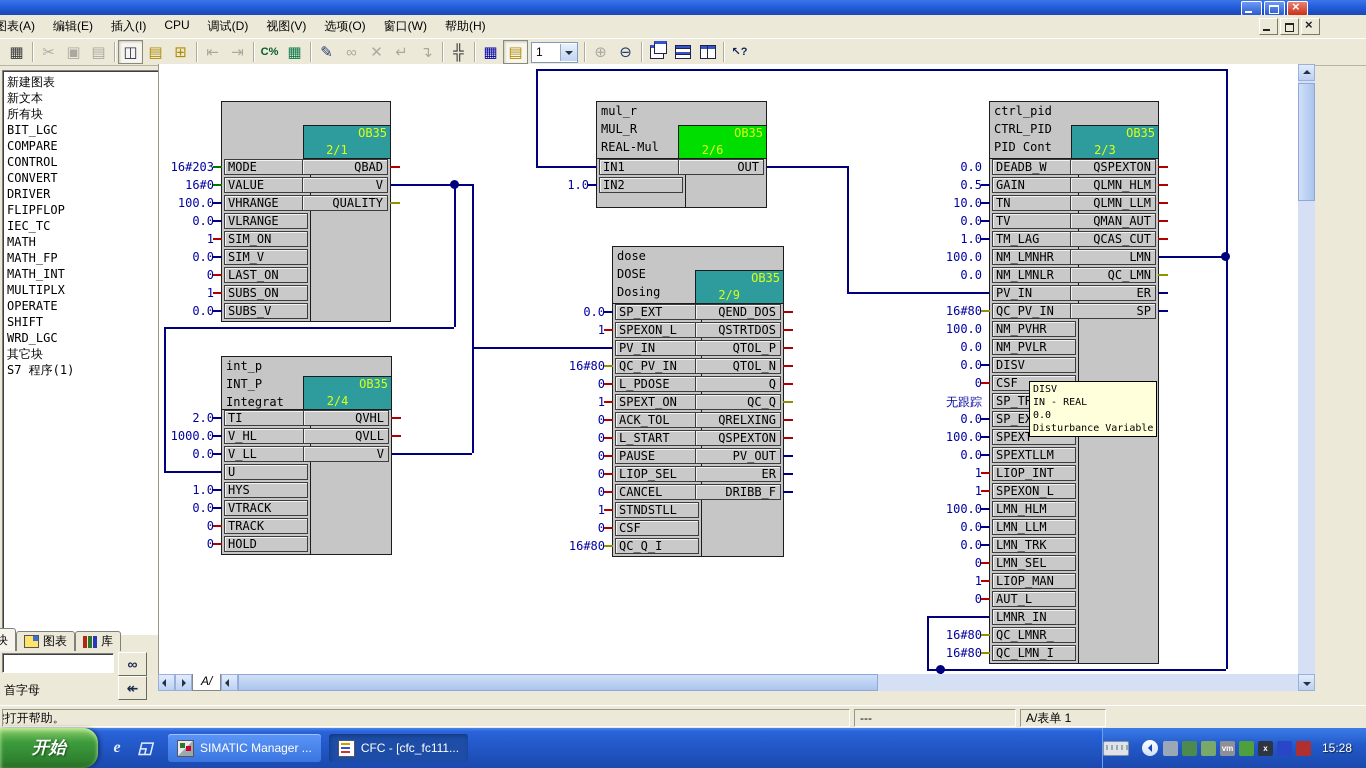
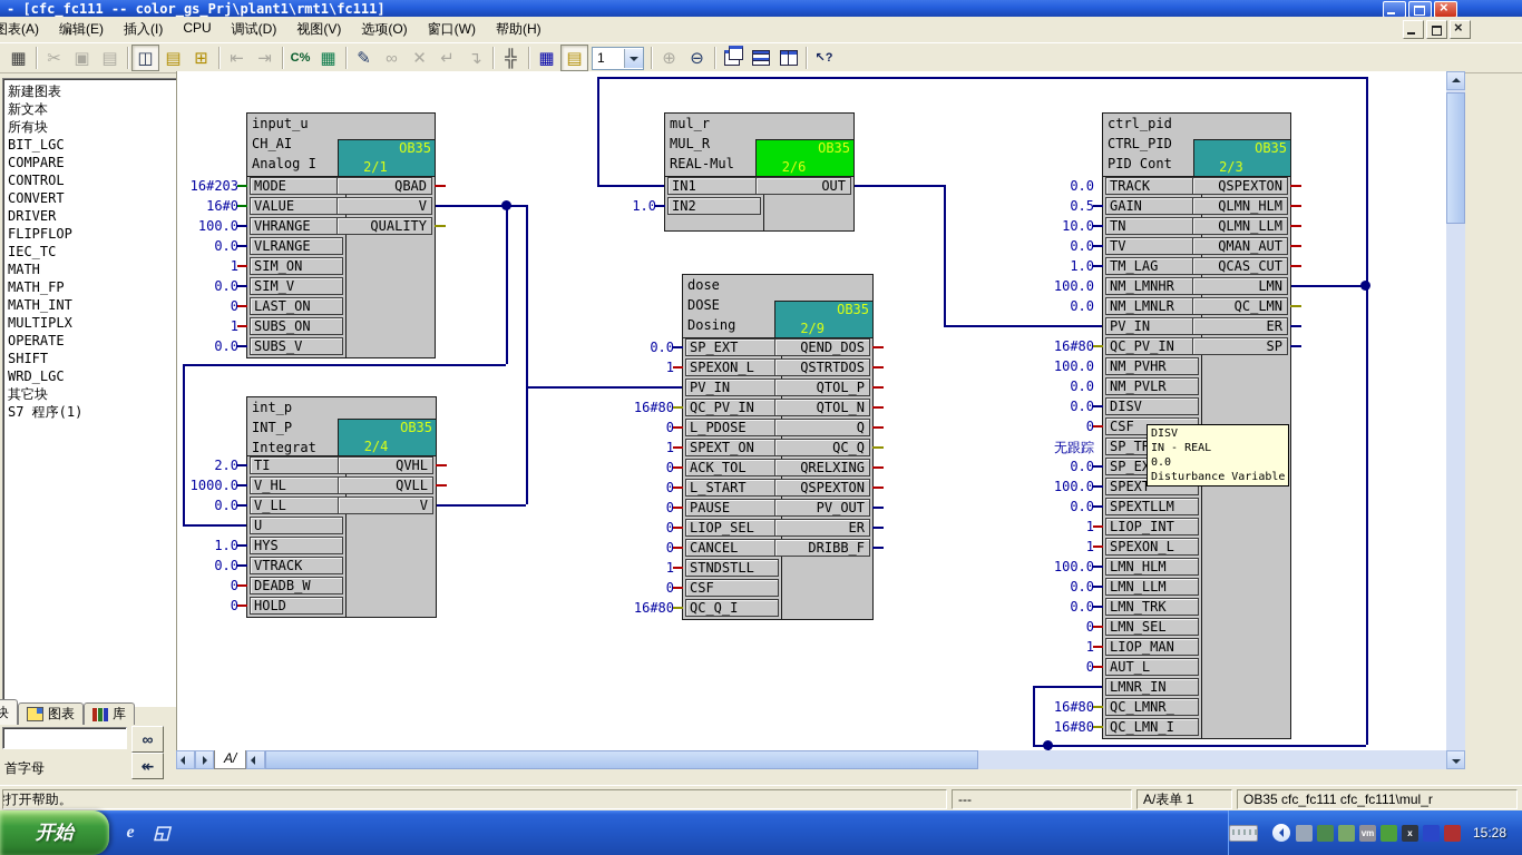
+ - [cfc_fc111 -- color_gs_Prj\plant1\rmt1\fc111]
  图表(A)
  编辑(E)
  插入(I)
  CPU
  调试(D)
  视图(V)
  选项(O)
  窗口(W)
  帮助(H)
  ▦
  ✂
  ▣
  ▤
  ◫
  ▤
  ⊞
  ⇤
  ⇥
  C%
  ▦
  ✎
  ∞
  ✕
  ↵
  ↴
  ╬
  ▦
  ▤
  1
  ⊕
  ⊖
  ↖?
  新建图表
  新文本
  所有块
  BIT_LGC
  COMPARE
  CONTROL
  CONVERT
  DRIVER
  FLIPFLOP
  IEC_TC
  MATH
  MATH_FP
  MATH_INT
  MULTIPLX
  OPERATE
  SHIFT
  WRD_LGC
  其它块
  S7 程序(1)
  块
  图表
  库
  ∞
  ↞
  首字母
+ input_u
+ CH_AI
+ Analog I
  OB35
  2/1
  MODE
  16#203
  VALUE
  16#0
  VHRANGE
  100.0
  VLRANGE
  0.0
  SIM_ON
  1
  SIM_V
  0.0
  LAST_ON
  0
  SUBS_ON
  1
  SUBS_V
  0.0
  QBAD
  V
  QUALITY
  mul_r
  MUL_R
  REAL-Mul
  OB35
  2/6
  IN1
  IN2
  1.0
  OUT
  dose
  DOSE
  Dosing
  OB35
  2/9
  SP_EXT
  0.0
  SPEXON_L
  1
  PV_IN
  QC_PV_IN
  16#80
  L_PDOSE
  0
  SPEXT_ON
  1
  ACK_TOL
  0
  L_START
  0
  PAUSE
  0
  LIOP_SEL
  0
  CANCEL
  0
  STNDSTLL
  1
  CSF
  0
  QC_Q_I
  16#80
  QEND_DOS
  QSTRTDOS
  QTOL_P
  QTOL_N
  Q
  QC_Q
  QRELXING
  QSPEXTON
  PV_OUT
  ER
  DRIBB_F
  int_p
  INT_P
  Integrat
  OB35
  2/4
  TI
  2.0
  V_HL
  1000.0
  V_LL
  0.0
  U
  HYS
  1.0
  VTRACK
  0.0
- TRACK
+ DEADB_W
  0
  HOLD
  0
  QVHL
  QVLL
  V
  ctrl_pid
  CTRL_PID
  PID Cont
  OB35
  2/3
- DEADB_W
+ TRACK
  0.0
  GAIN
  0.5
  TN
  10.0
  TV
  0.0
  TM_LAG
  1.0
  NM_LMNHR
  100.0
  NM_LMNLR
  0.0
  PV_IN
  QC_PV_IN
  16#80
  NM_PVHR
  100.0
  NM_PVLR
  0.0
  DISV
  0.0
  CSF
  0
  SP_T
  无跟踪
  SP_E
  0.0
  SPEXT
  100.0
  SPEXTLLM
  0.0
  LIOP_INT
  1
  SPEXON_L
  1
  LMN_HLM
  100.0
  LMN_LLM
  0.0
  LMN_TRK
  0.0
  LMN_SEL
  0
  LIOP_MAN
  1
  AUT_L
  0
  LMNR_IN
  QC_LMNR_
  16#80
  QC_LMN_I
  16#80
  QSPEXTON
  QLMN_HLM
  QLMN_LLM
  QMAN_AUT
  QCAS_CUT
  LMN
  QC_LMN
  ER
  SP
  DISV
  IN - REAL
  0.0
  Disturbance Variable
  A/
  ---
  A/表单 1
+ OB35 cfc_fc111 cfc_fc111\mul_r
  开始
  e
  ◱
- SIMATIC Manager ...
- CFC - [cfc_fc111...
  vm
  x
  15:28
